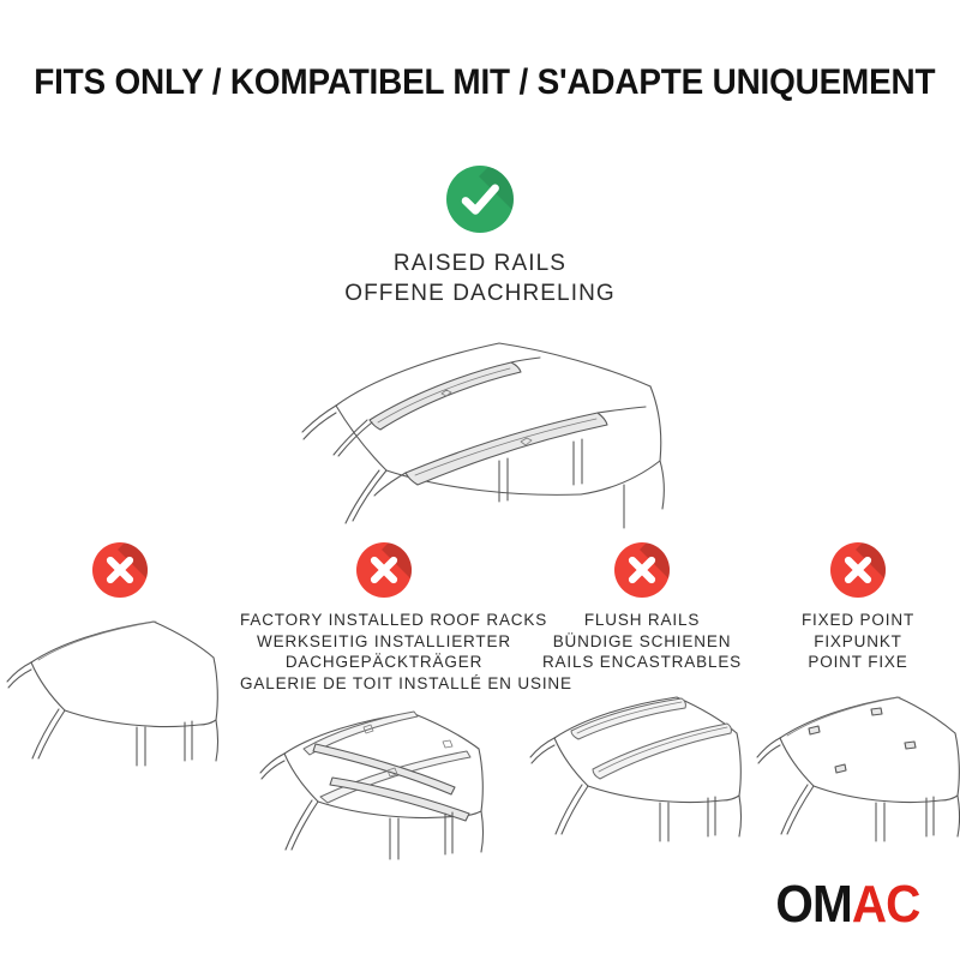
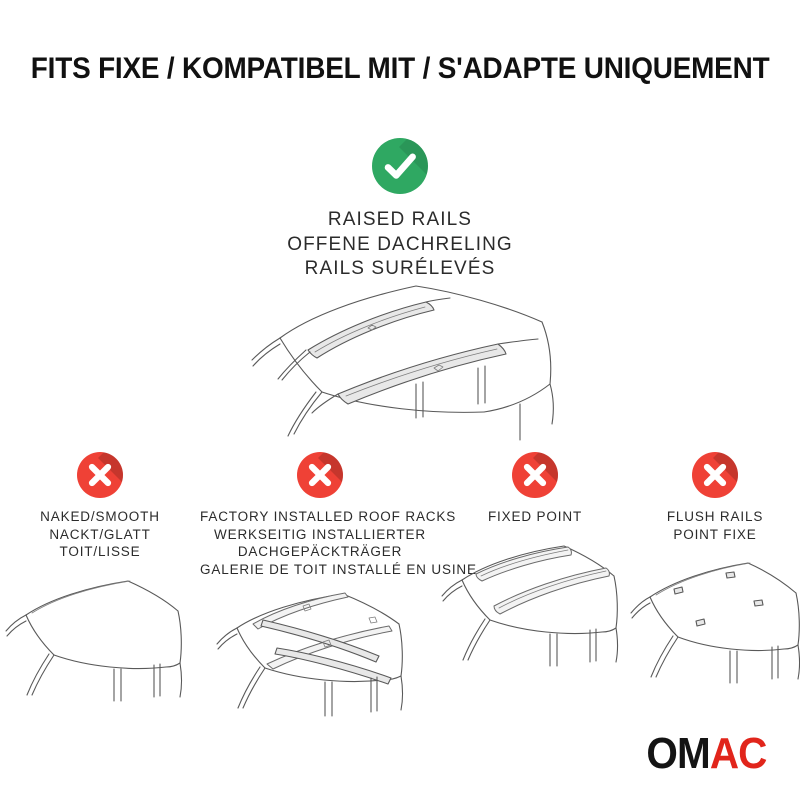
- FITS ONLY / KOMPATIBEL MIT / S'ADAPTE UNIQUEMENT
+ FITS FIXE / KOMPATIBEL MIT / S'ADAPTE UNIQUEMENT
  RAISED RAILS
  OFFENE DACHRELING
+ RAILS SURÉLEVÉS
+ NAKED/SMOOTH
+ NACKT/GLATT
+ TOIT/LISSE
  FACTORY INSTALLED ROOF RAC
  WERKSEITIG INSTALLIERTER
  DACHGEPÄCKTRÄGER
  GALERIE DE TOIT INSTALLÉ EN U
- FLUSH RAILS
+ FIXED POINT
- BÜNDIGE SCHIENEN
- RAILS ENCASTRABLES
- FIXED POINT
+ FLUSH RAILS
- FIXPUNKT
  POINT FIXE
  OMAC
